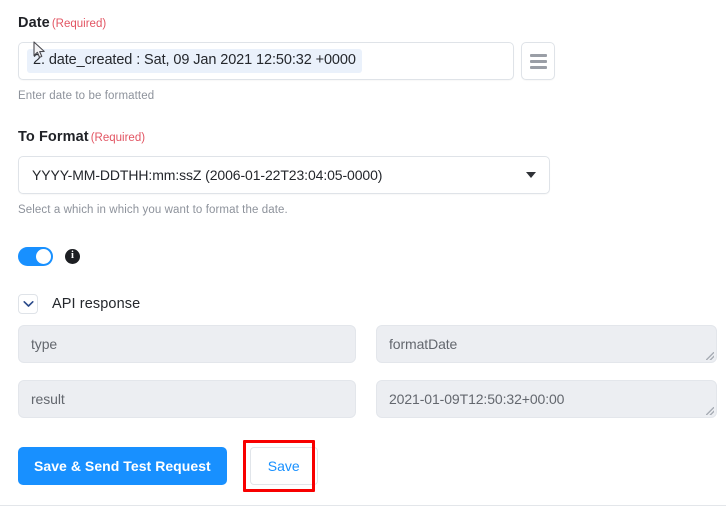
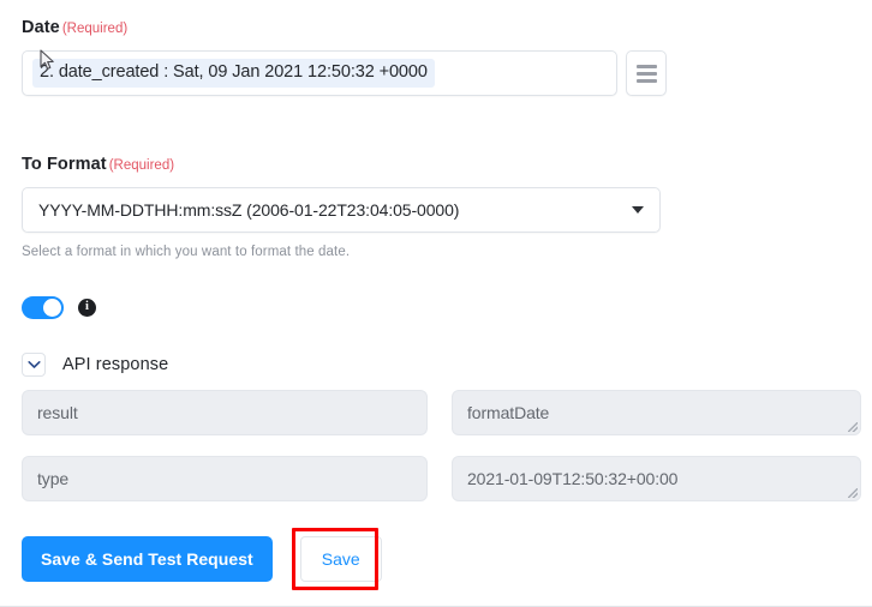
  Date (Required)
  2. date_created : Sat, 09 Jan 2021 12:50:32 +0000
- Enter date to be formatted
  To Format (Required)
  YYYY-MM-DDTHH:mm:ssZ (2006-01-22T23:04:05-0000)
- Select a which in which you want to format the date.
+ Select a format in which you want to format the date.
  i
  API response
- type
+ result
  formatDate
- result
+ type
  2021-01-09T12:50:32+00:00
  Save & Send Test Request
  Save
